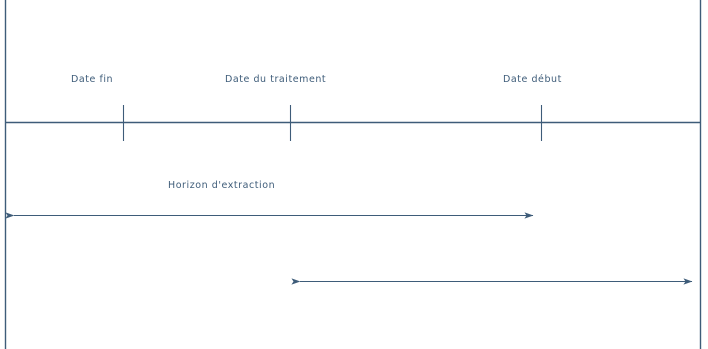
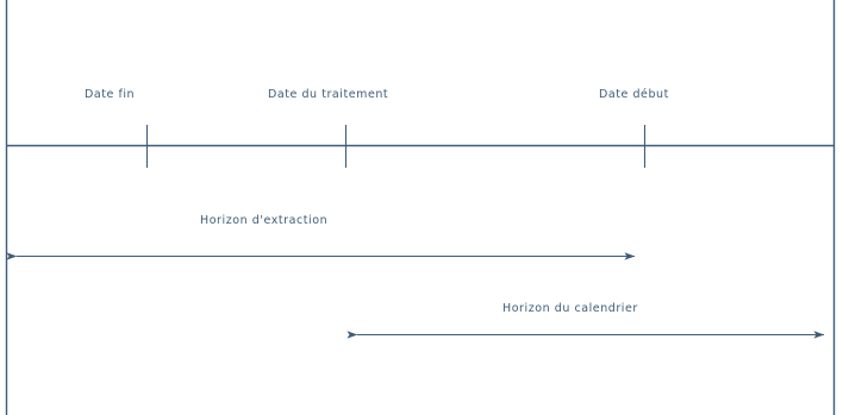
  Date fin
  Date du traitement
  Date début
  Horizon d'extraction
+ Horizon du calendrier
